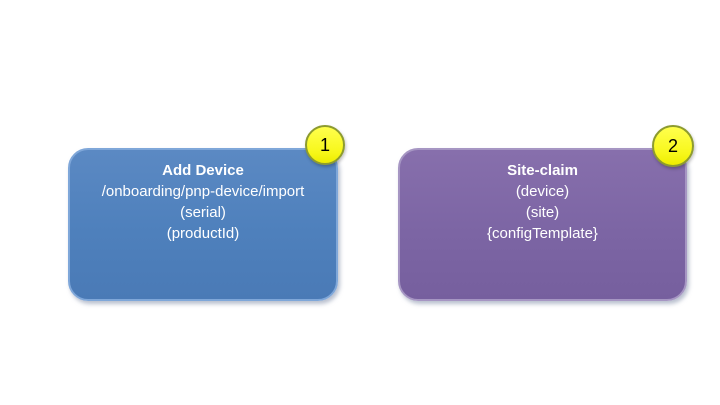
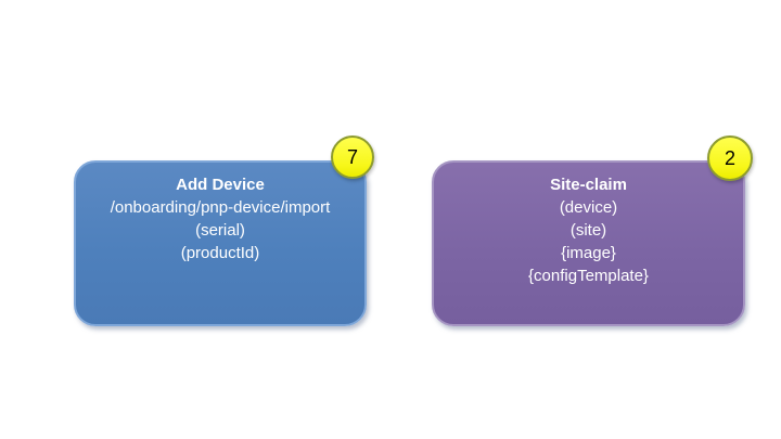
  Add Device
  /onboarding/pnp-device/import
  (serial)
  (productId)
- 1
+ 7
  Site-claim
  (device)
  (site)
+ {image}
  {configTemplate}
  2
